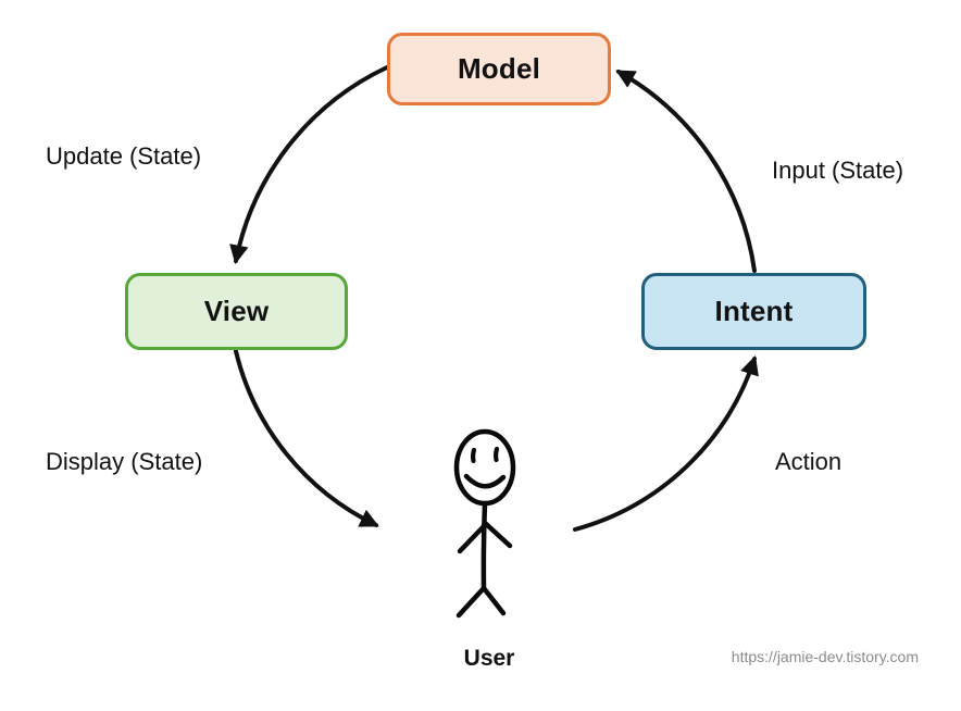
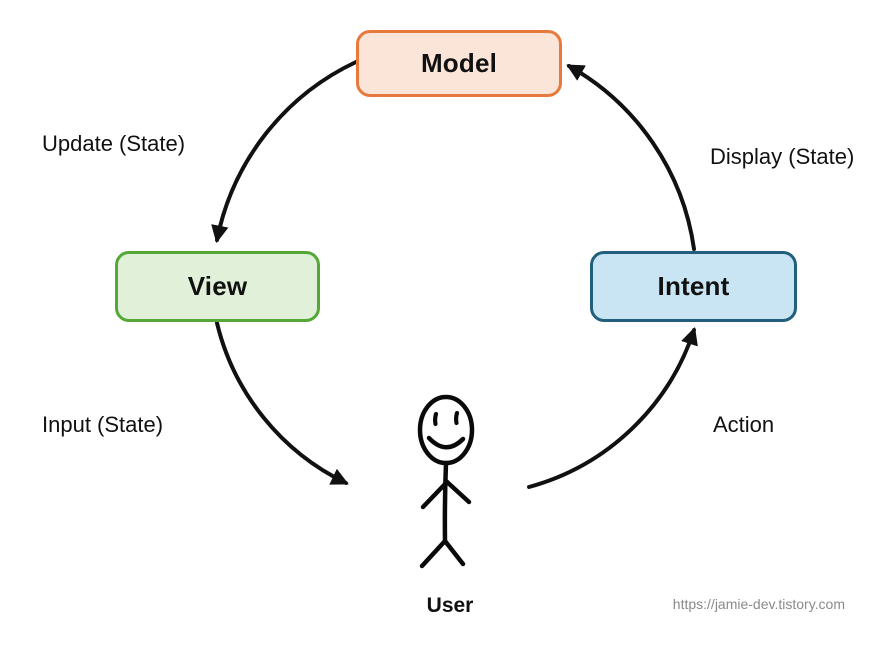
  Model
  View
  Intent
  Update (State)
- Display (State)
+ Input (State)
  Action
- Input (State)
+ Display (State)
  User
  https://jamie-dev.tistory.com
